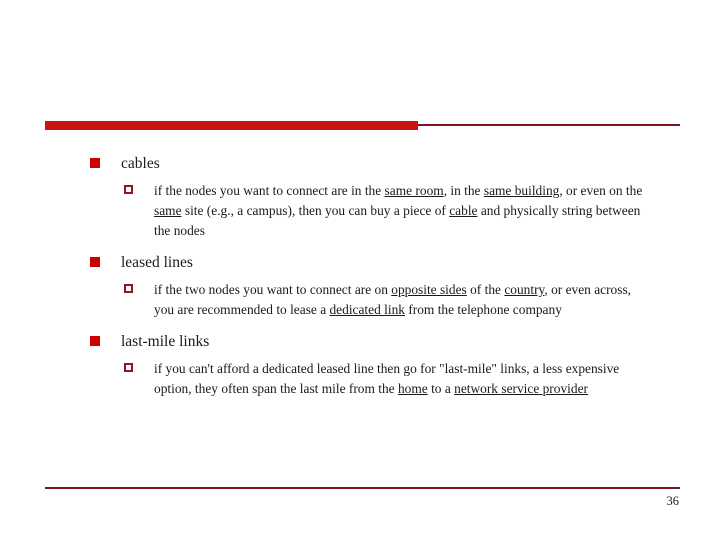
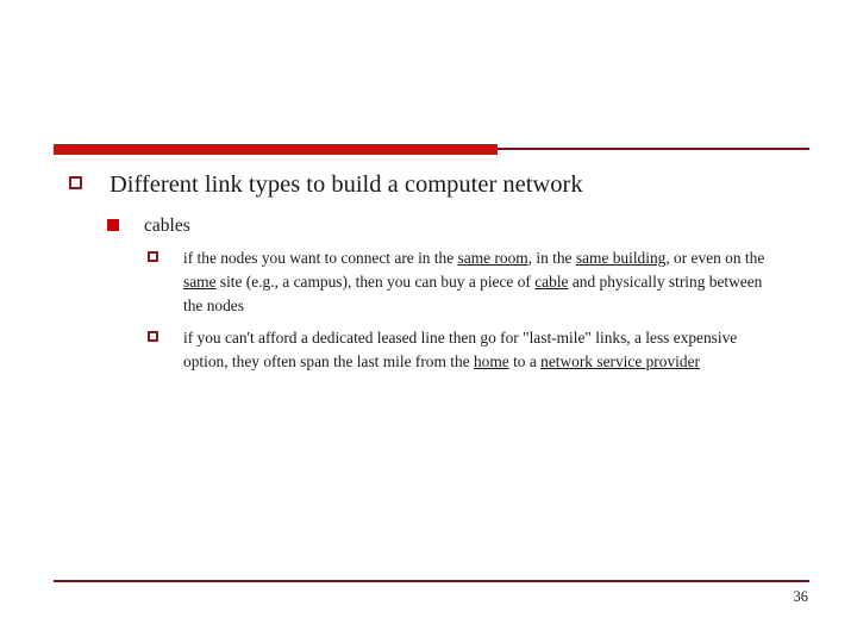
+ Different link types to build a computer network
  cables
  if the nodes you want to connect are in the same room, in the same building, or even on the same site (e.g., a campus), then you can buy a piece of cable and physically string between the nodes
- leased lines
- if the two nodes you want to connect are on opposite sides of the country, or even across, you are recommended to lease a dedicated link from the telephone company
- last-mile links
  if you can't afford a dedicated leased line then go for "last-mile" links, a less expensive option, they often span the last mile from the home to a network service provider
  36
